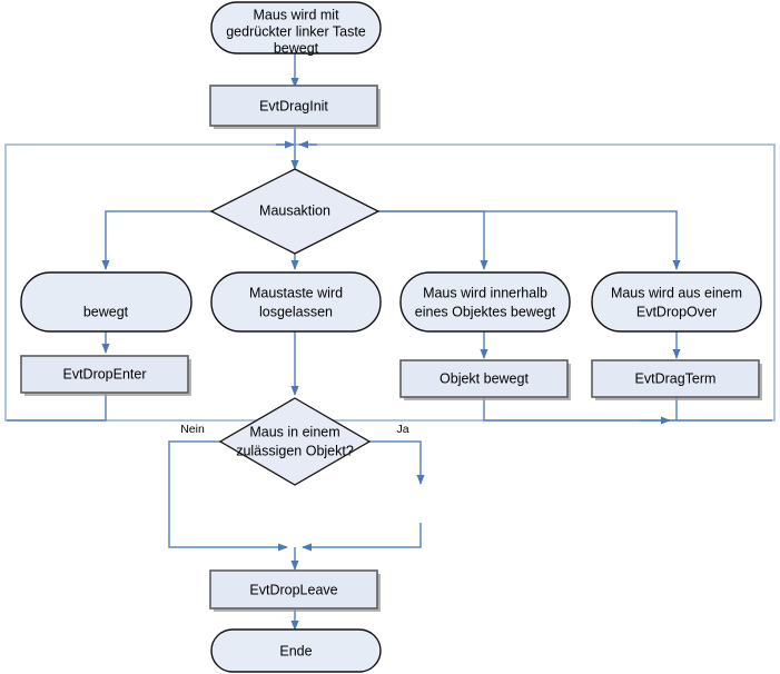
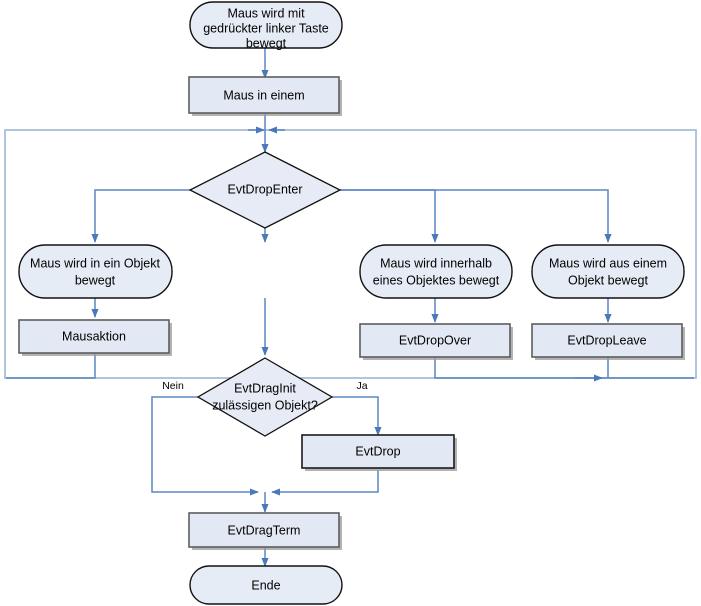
  Maus wird mit
  gedrückter linker Taste
  bewegt
- EvtDragInit
+ Maus in einem
- Mausaktion
+ EvtDropEnter
+ Maus wird in ein Objekt
  bewegt
- Maustaste wird
- losgelassen
  Maus wird innerhalb
  eines Objektes bewegt
  Maus wird aus einem
- EvtDropOver
+ Objekt bewegt
- EvtDropEnter
+ Mausaktion
- Objekt bewegt
+ EvtDropOver
- EvtDragTerm
+ EvtDropLeave
- Maus in einem
+ EvtDragInit
  zulässigen Objekt?
  Nein
  Ja
+ EvtDrop
- EvtDropLeave
+ EvtDragTerm
  Ende
